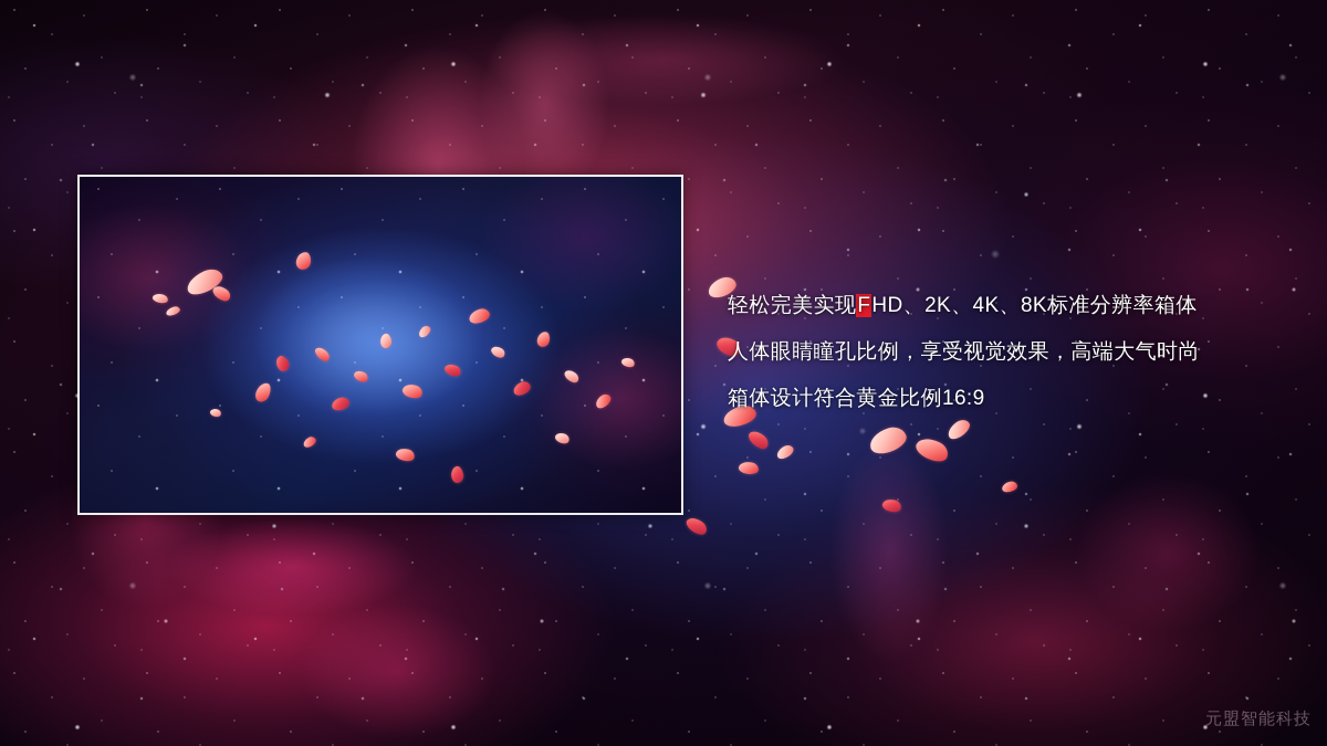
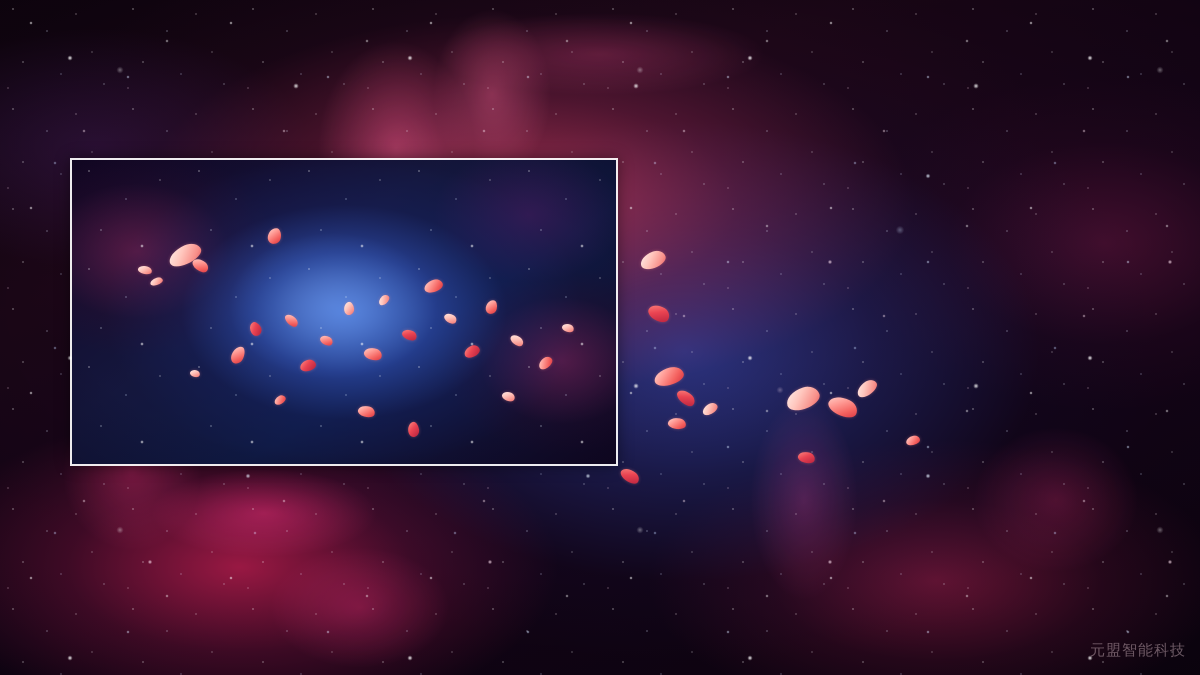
- 轻松完美实现FHD、2K、4K、8K标准分辨率箱体
- 人体眼睛瞳孔比例，享受视觉效果，高端大气时尚
- 箱体设计符合黄金比例16:9
  元盟智能科技
